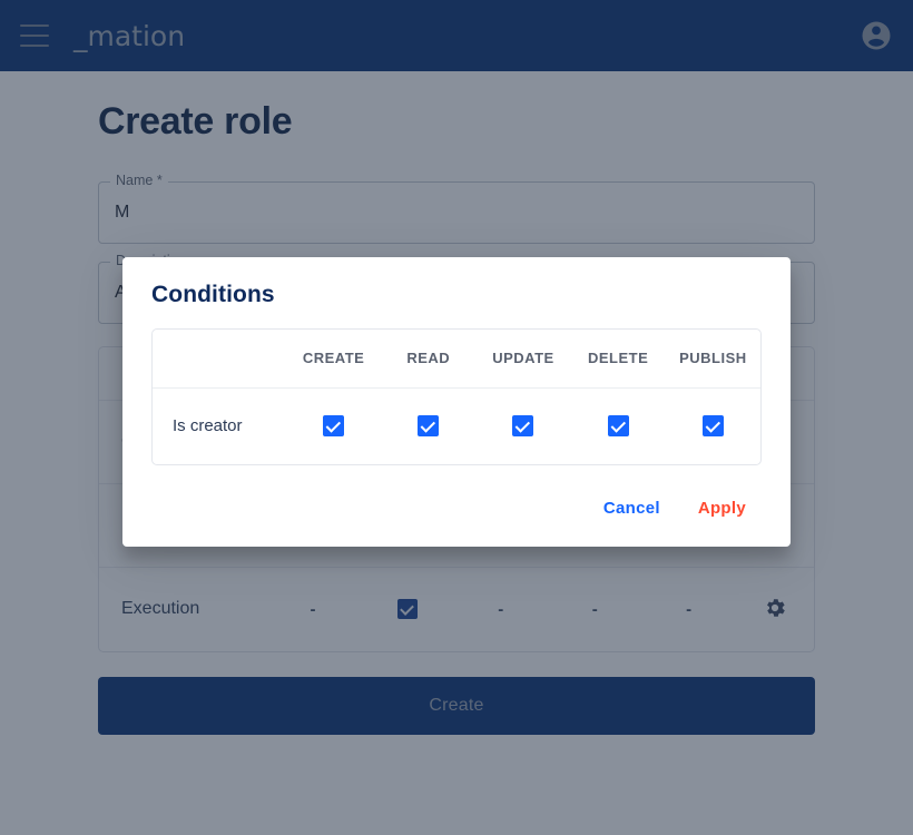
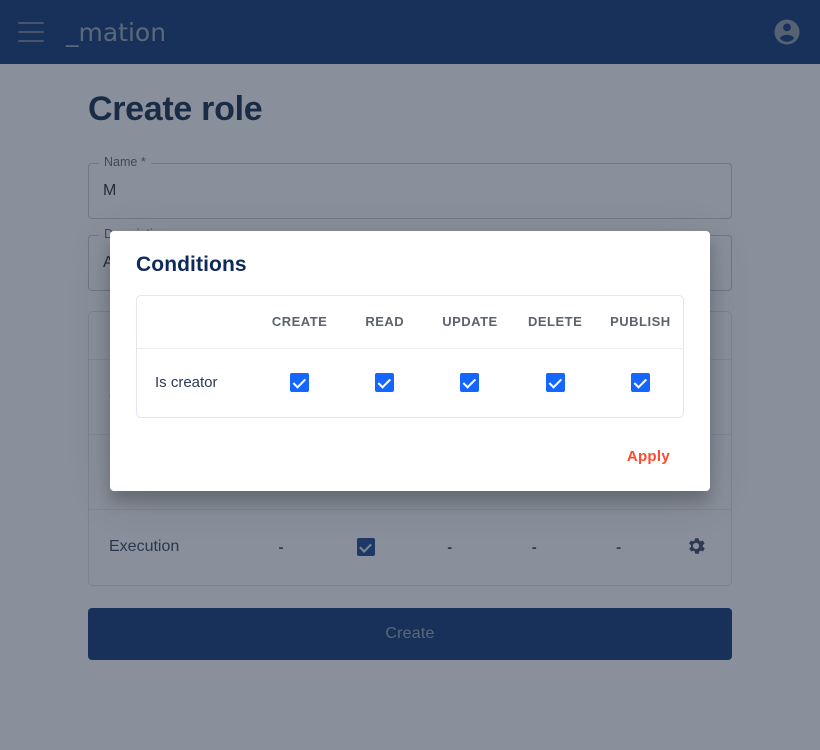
  _mation
  Create role
  Name *
  M
  A
  Execution	-		-	-	-
  Create
  Conditions
  	CREATE	READ	UPDATE	DELETE	PUBLISH
  Is creator
- Cancel
  Apply
